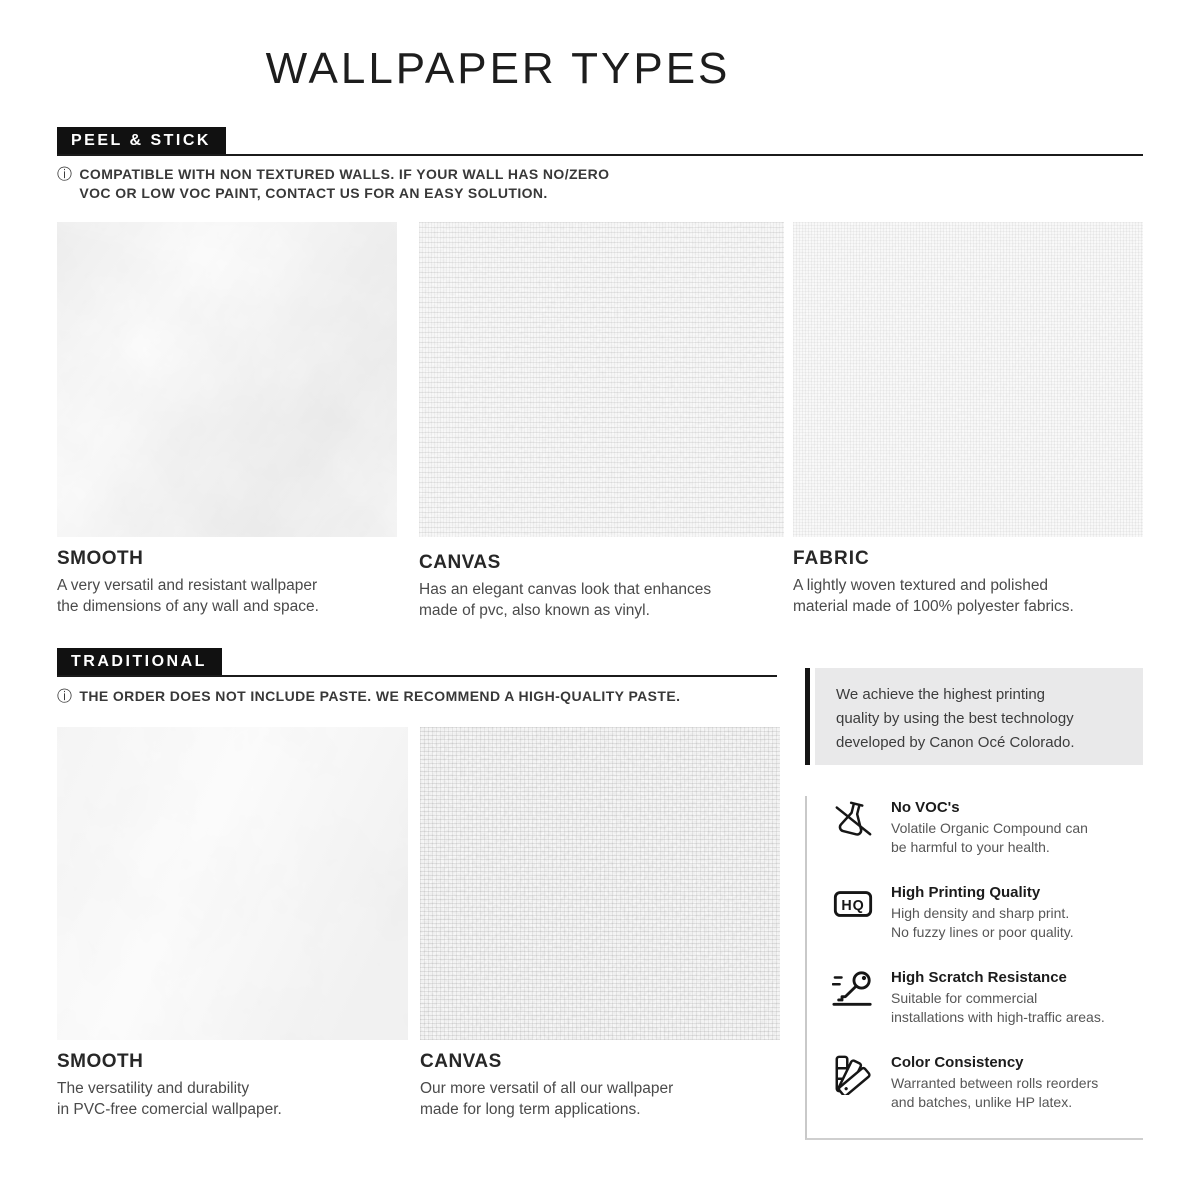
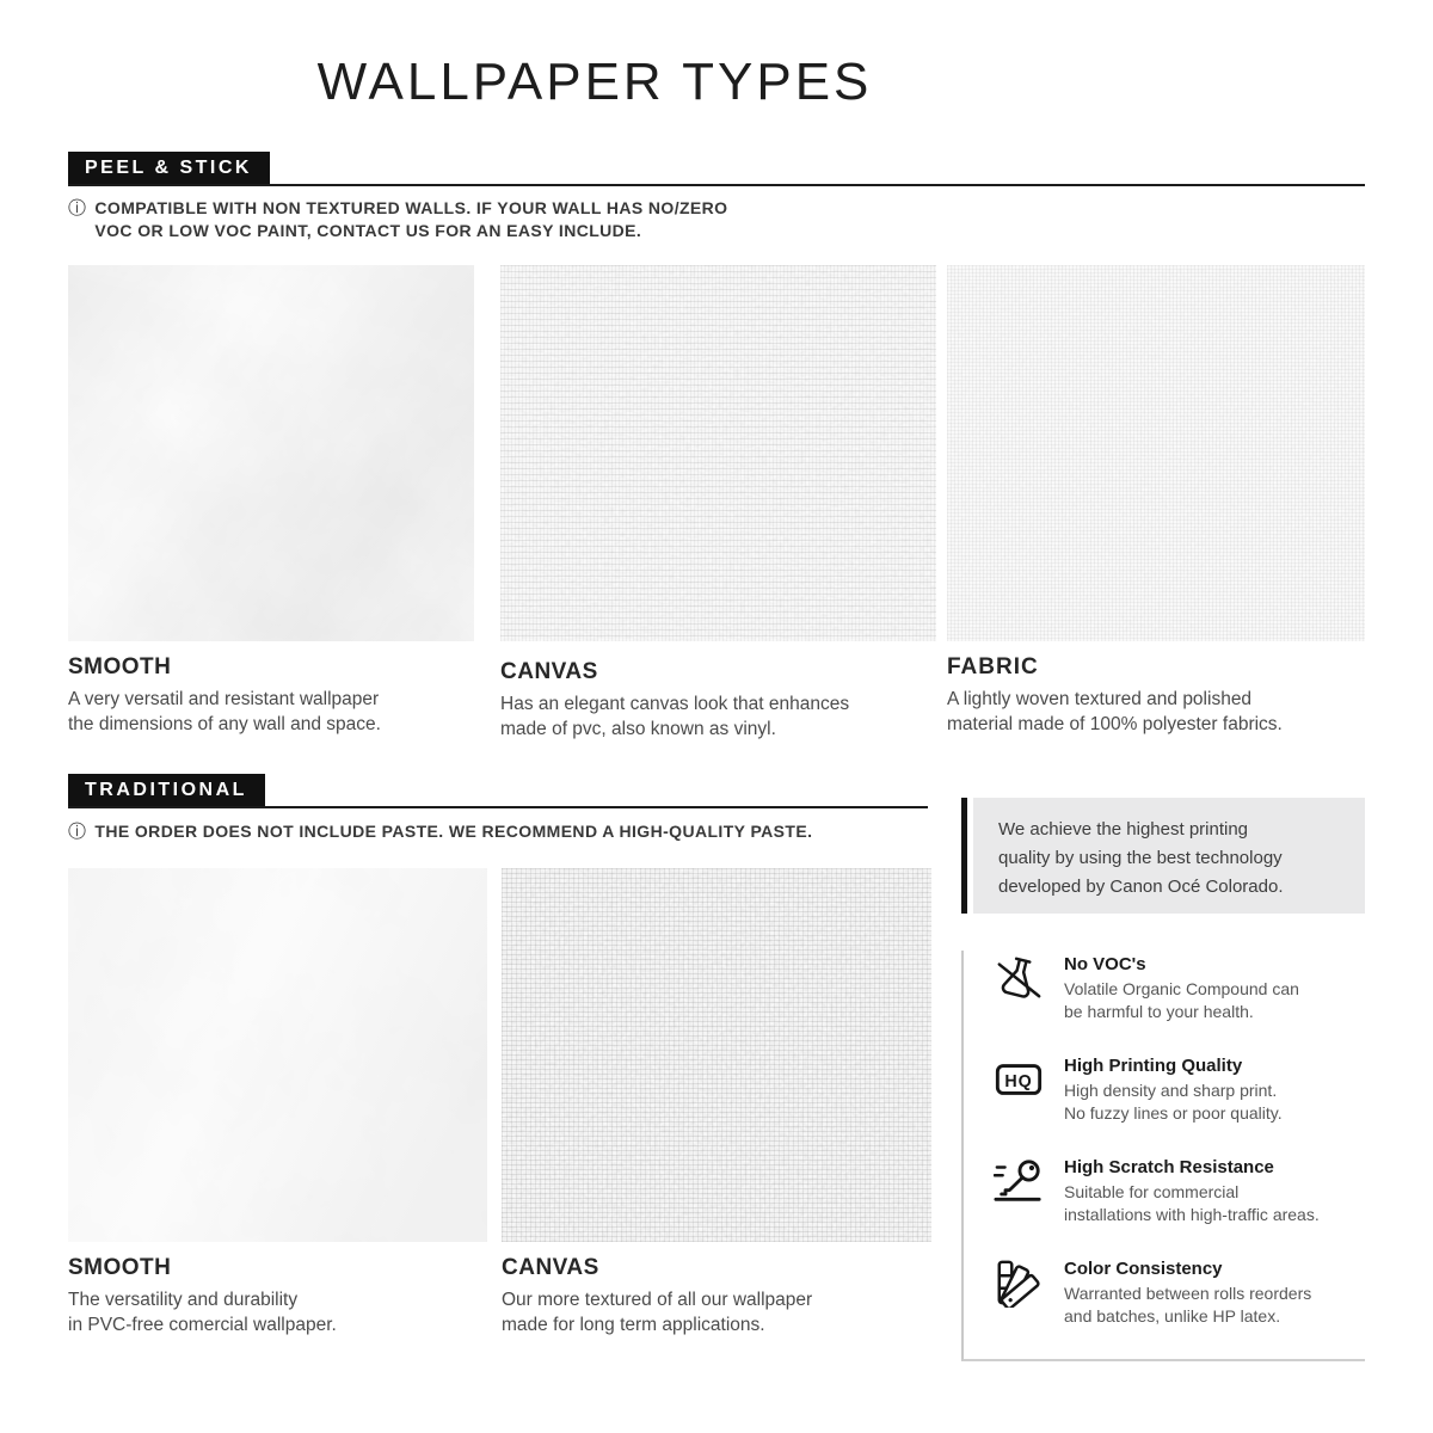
  WALLPAPER TYPES
  PEEL & STICK
  ⓘ
  COMPATIBLE WITH NON TEXTURED WALLS. IF YOUR WALL HAS NO/ZERO
- VOC OR LOW VOC PAINT, CONTACT US FOR AN EASY SOLUTION.
+ VOC OR LOW VOC PAINT, CONTACT US FOR AN EASY INCLUDE.
  SMOOTH
  A very versatil and resistant wallpaper
  the dimensions of any wall and space.
  CANVAS
  Has an elegant canvas look that enhances
  made of pvc, also known as vinyl.
  FABRIC
  A lightly woven textured and polished
  material made of 100% polyester fabrics.
  TRADITIONAL
  ⓘ
  THE ORDER DOES NOT INCLUDE PASTE. WE RECOMMEND A HIGH-QUALITY PASTE.
  SMOOTH
  The versatility and durability
  in PVC-free comercial wallpaper.
  CANVAS
- Our more versatil of all our wallpaper
+ Our more textured of all our wallpaper
  made for long term applications.
  We achieve the highest printing
  quality by using the best technology
  developed by Canon Océ Colorado.
  No VOC's
  Volatile Organic Compound can
  be harmful to your health.
  HQ
  High Printing Quality
  High density and sharp print.
  No fuzzy lines or poor quality.
  High Scratch Resistance
  Suitable for commercial
  installations with high-traffic areas.
  Color Consistency
  Warranted between rolls reorders
  and batches, unlike HP latex.
